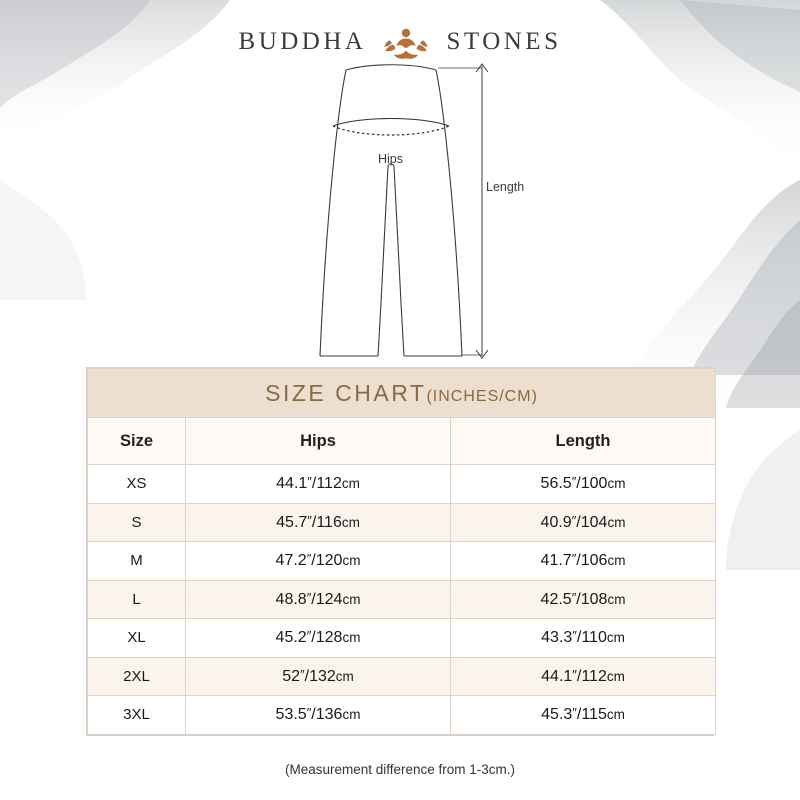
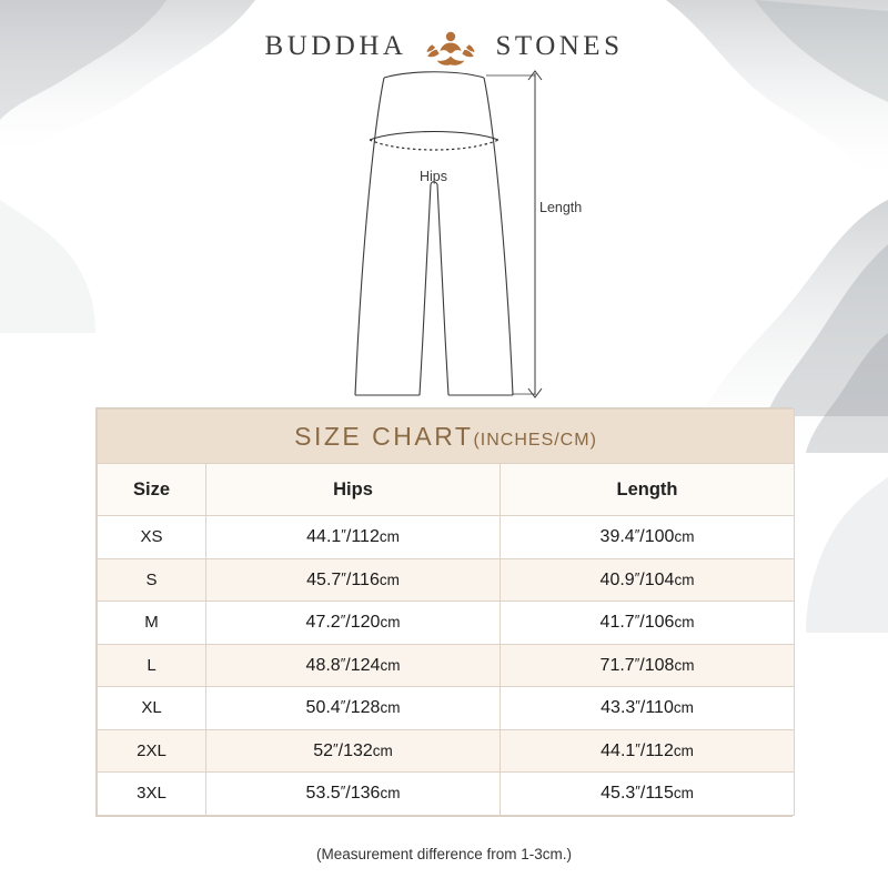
  BUDDHA
  STONES
  Hips
  Length
  SIZE CHART(INCHES/CM)
  Size	Hips	Length
- XS	44.1″/112cm	56.5″/100cm
+ XS	44.1″/112cm	39.4″/100cm
  S	45.7″/116cm	40.9″/104cm
  M	47.2″/120cm	41.7″/106cm
- L	48.8″/124cm	42.5″/108cm
+ L	48.8″/124cm	71.7″/108cm
- XL	45.2″/128cm	43.3″/110cm
+ XL	50.4″/128cm	43.3″/110cm
  2XL	52″/132cm	44.1″/112cm
  3XL	53.5″/136cm	45.3″/115cm
  (Measurement difference from 1-3cm.)
